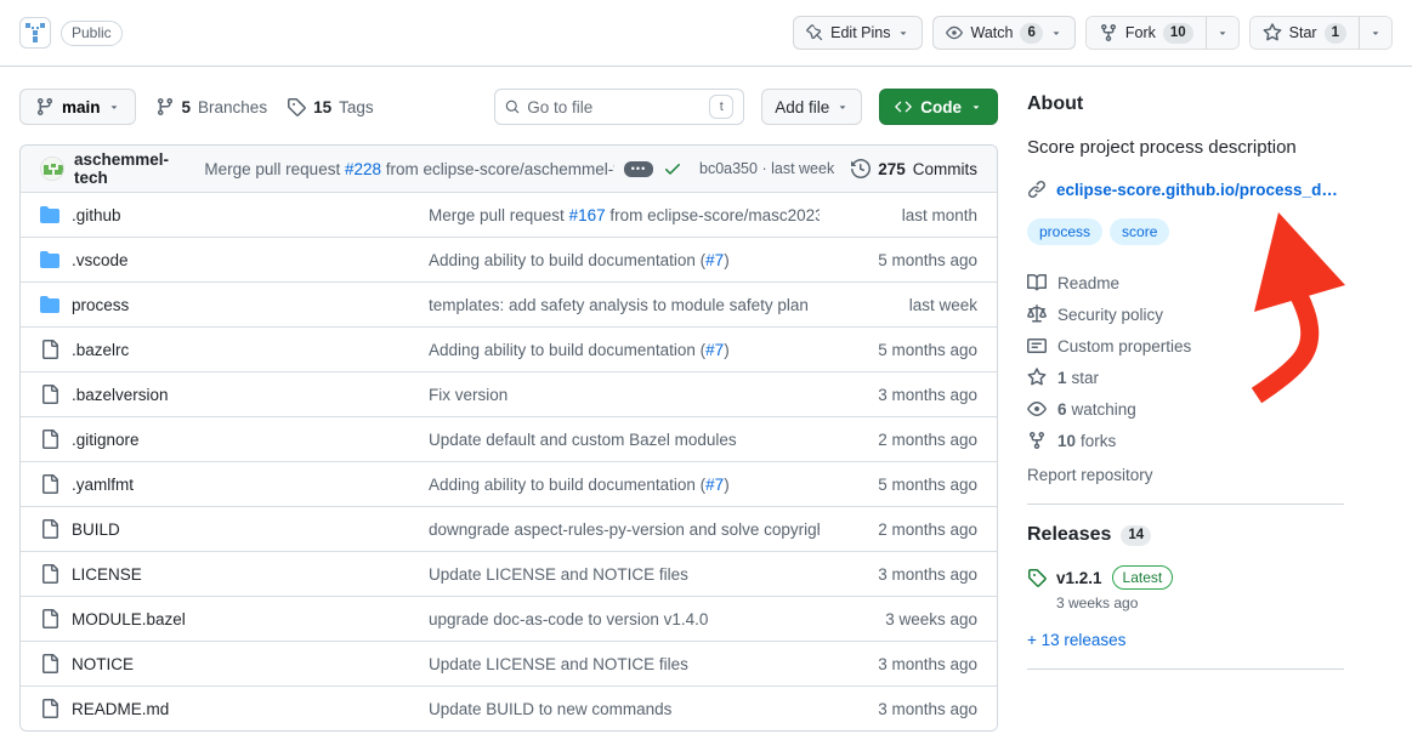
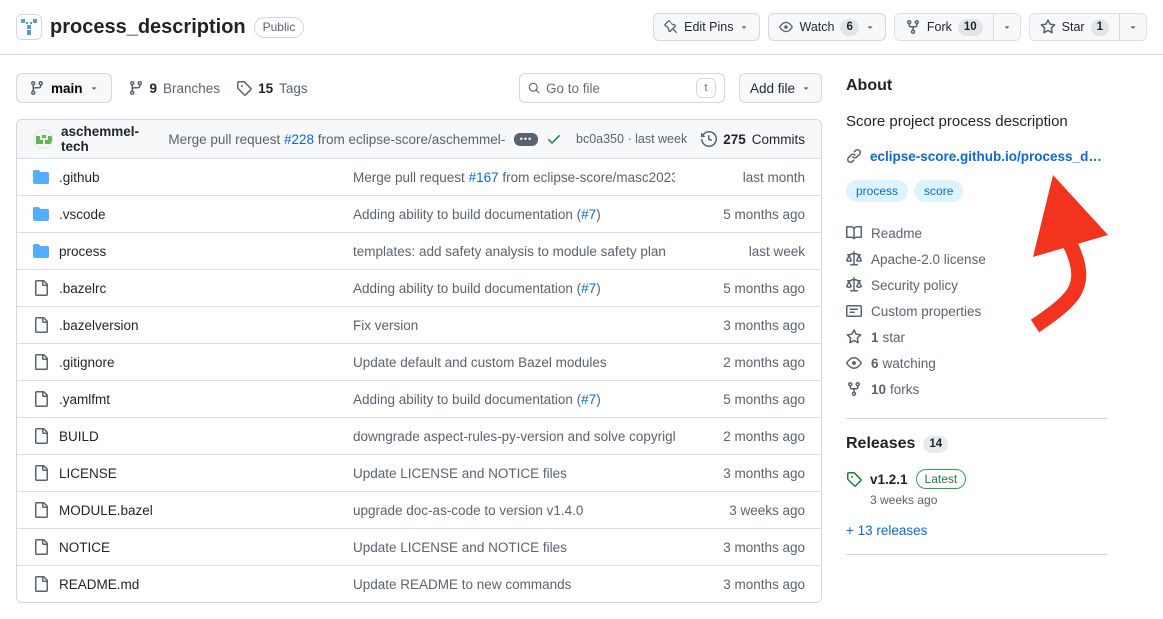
+ process_description
  Public
  Edit Pins
  Watch
  6
  Fork
  10
  Star
  1
  main
- 5
+ 9
  Branches
  15
  Tags
  Go to file
  t
  Add file
- Code
  aschemmel-tech
  Merge pull request #228 from eclipse-score/aschemmel-
  •••
  bc0a350 · last week
  275
  Commits
  .github
  Merge pull request #167 from eclipse-score/masc2023
  last month
  .vscode
  Adding ability to build documentation (#7)
  5 months ago
  process
  templates: add safety analysis to module safety plan
  last week
  .bazelrc
  Adding ability to build documentation (#7)
  5 months ago
  .bazelversion
  Fix version
  3 months ago
  .gitignore
  Update default and custom Bazel modules
  2 months ago
  .yamlfmt
  Adding ability to build documentation (#7)
  5 months ago
  BUILD
  downgrade aspect-rules-py-version and solve copyrig
  2 months ago
  LICENSE
  Update LICENSE and NOTICE files
  3 months ago
  MODULE.bazel
  upgrade doc-as-code to version v1.4.0
  3 weeks ago
  NOTICE
  Update LICENSE and NOTICE files
  3 months ago
  README.md
- Update BUILD to new commands
+ Update README to new commands
  3 months ago
  About
  Score project process description
  eclipse-score.github.io/process_des
  process
  score
  Readme
+ Apache-2.0 license
  Security policy
  Custom properties
  1
  star
  6
  watching
  10
  forks
- Report repository
  Releases
  14
  v1.2.1
  Latest
  3 weeks ago
  + 13 releases
